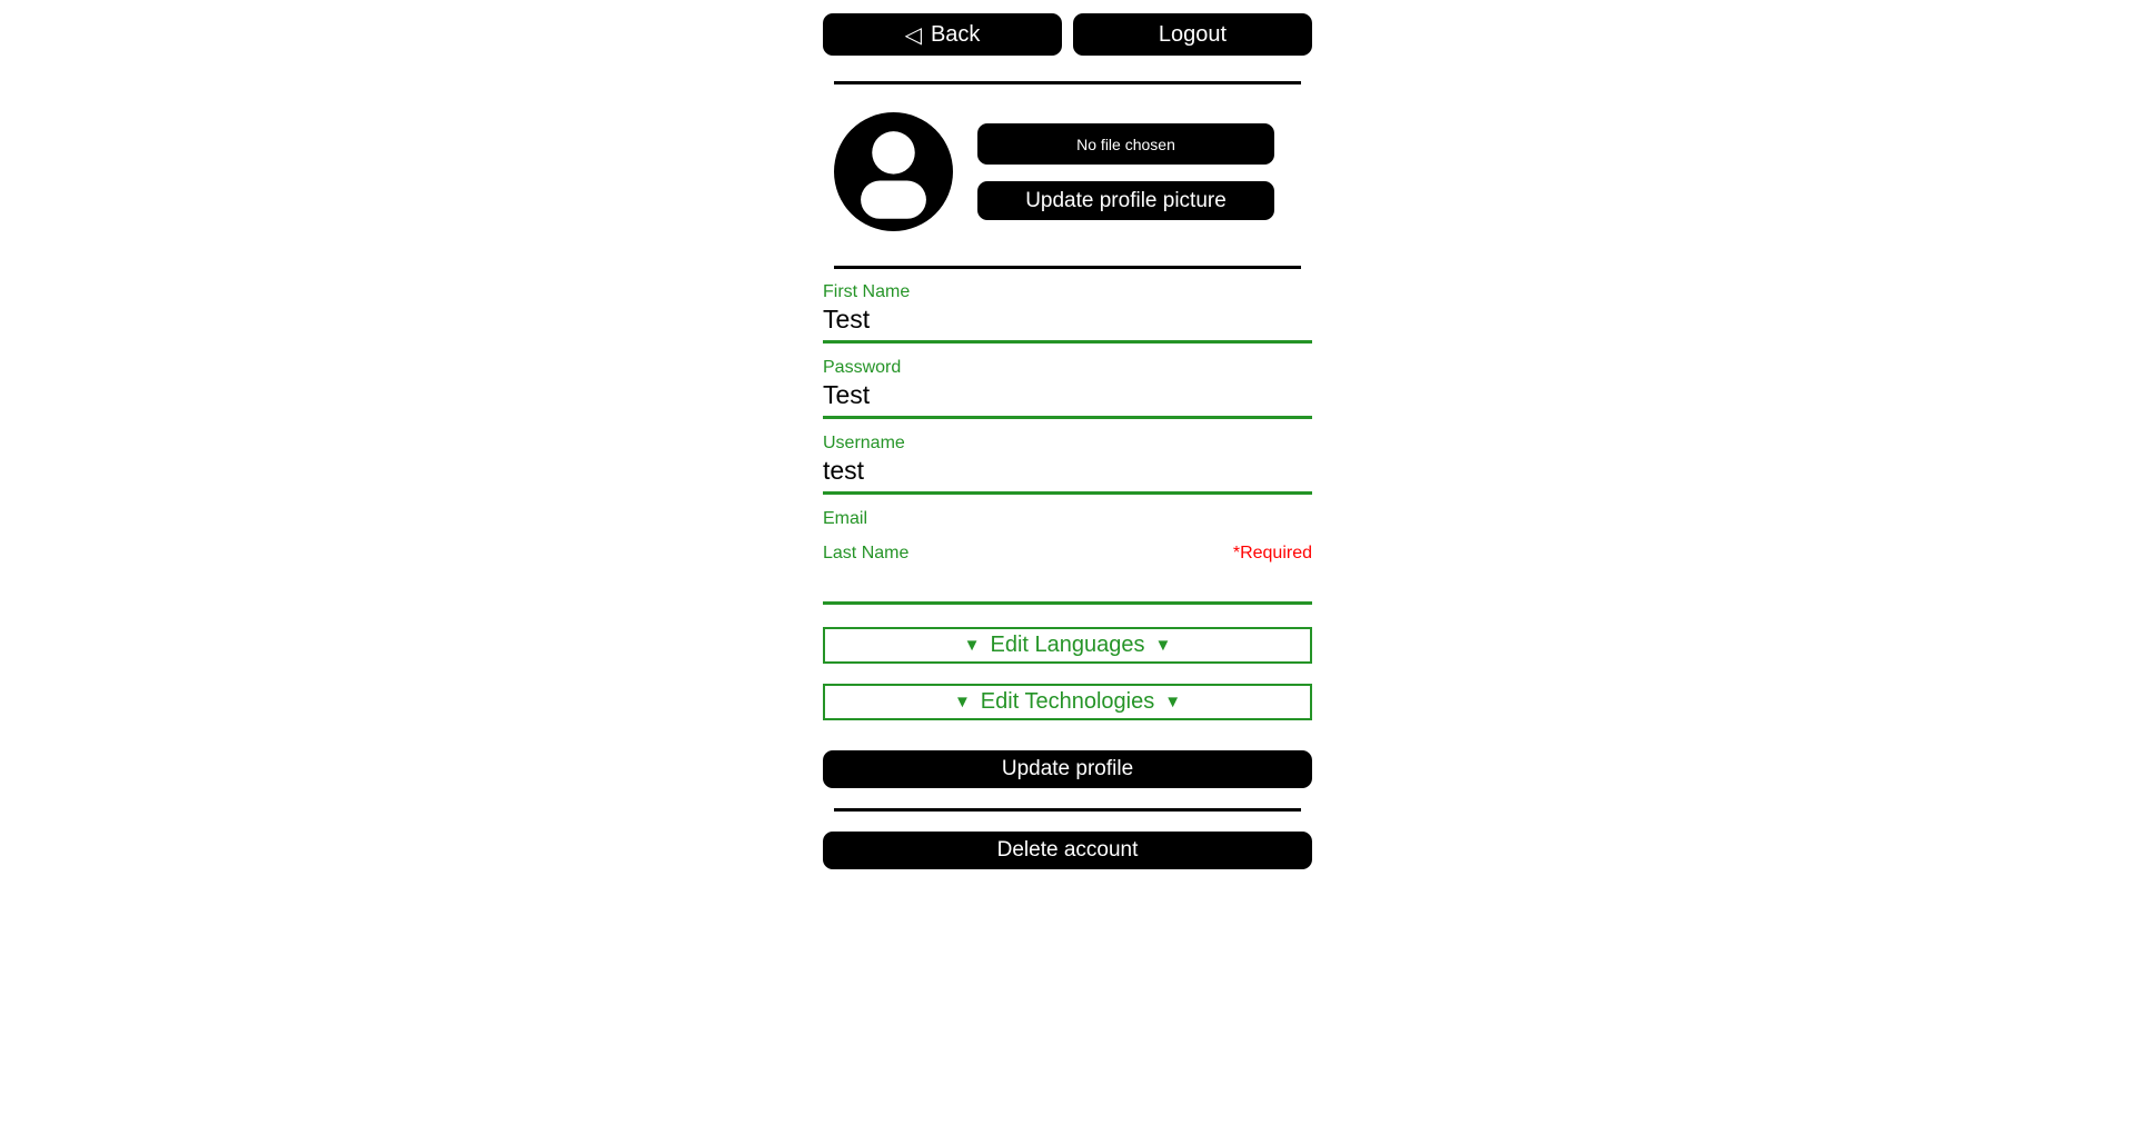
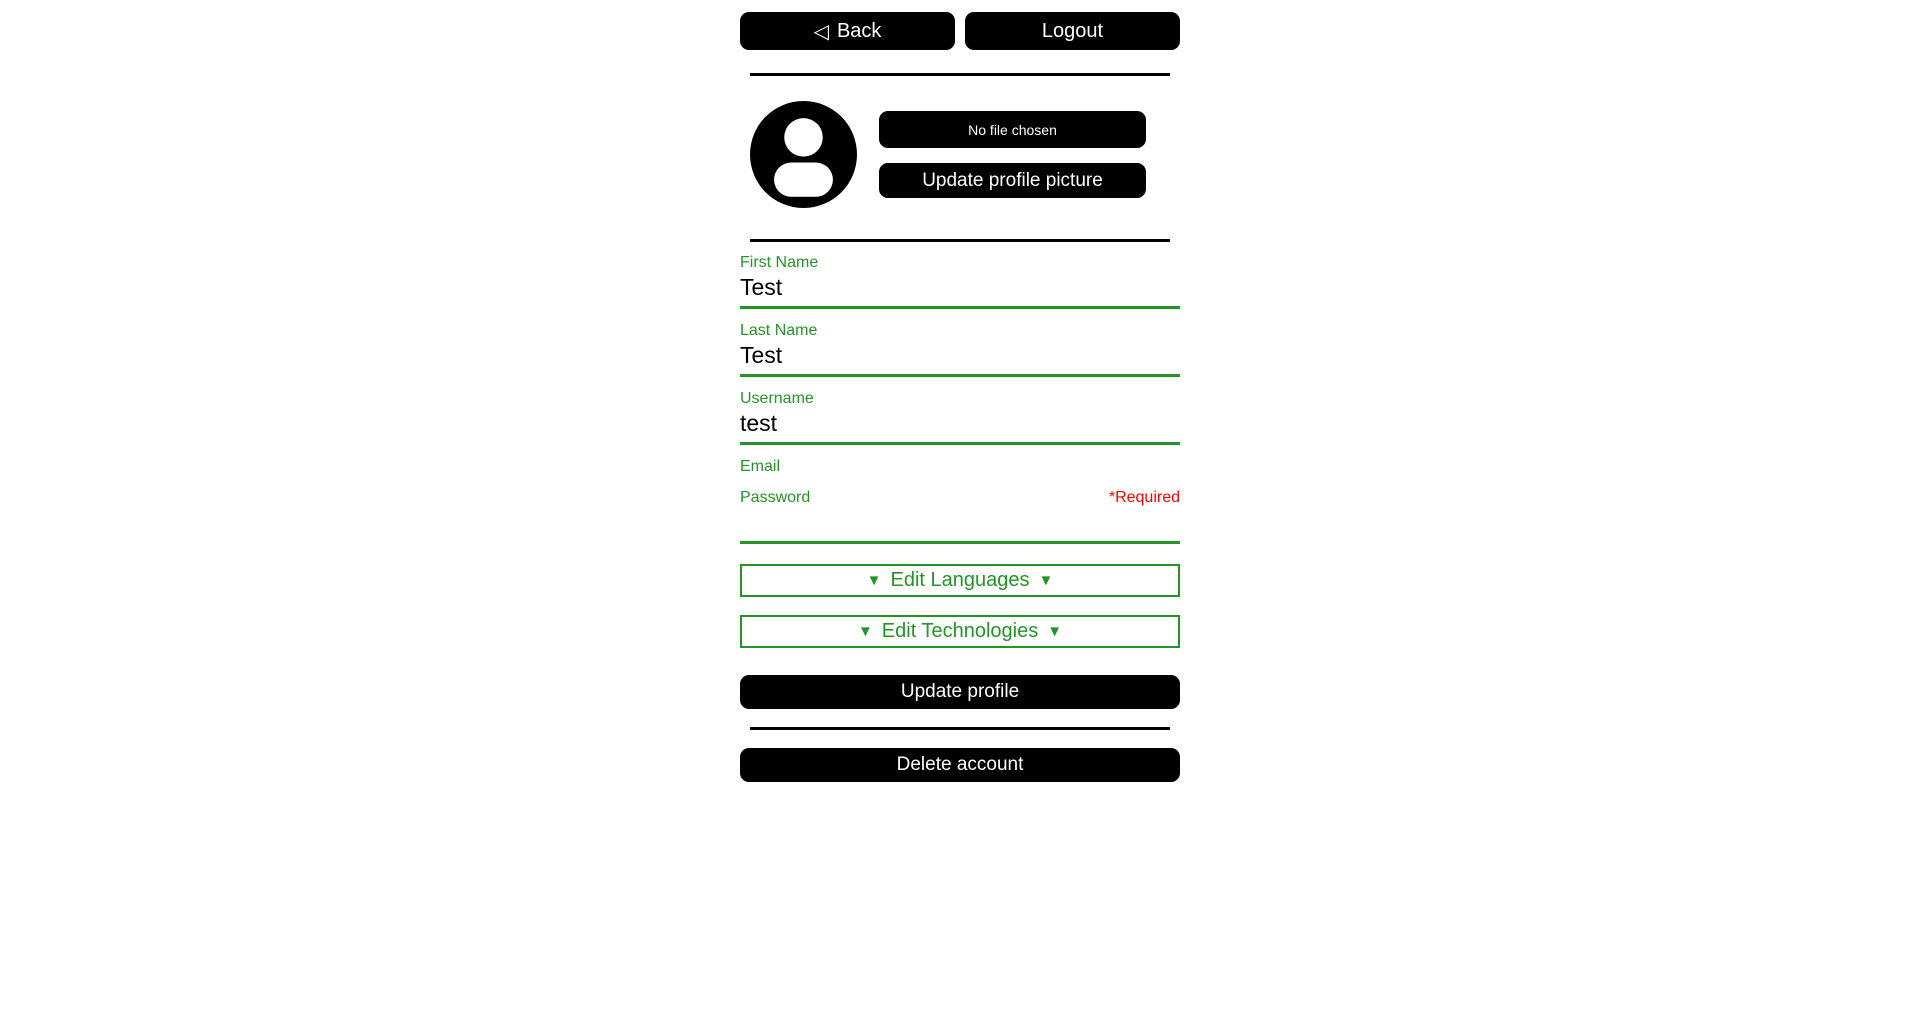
  ◁
  Back
  Logout
  No file chosen
  Update profile picture
  First Name
  Test
- Password
+ Last Name
  Test
  Username
  test
  Email
- Last Name
+ Password
  *Required
  ▼
  Edit Languages
  ▼
  ▼
  Edit Technologies
  ▼
  Update profile
  Delete account
